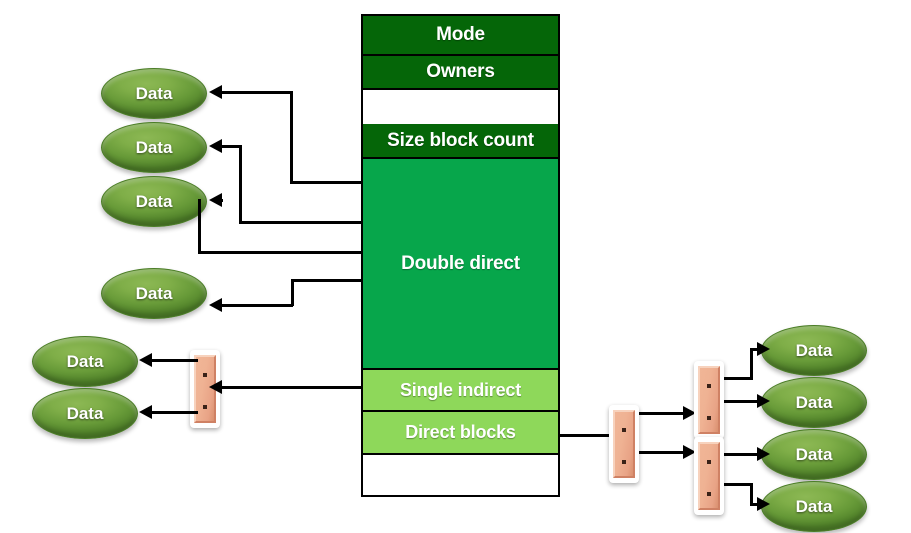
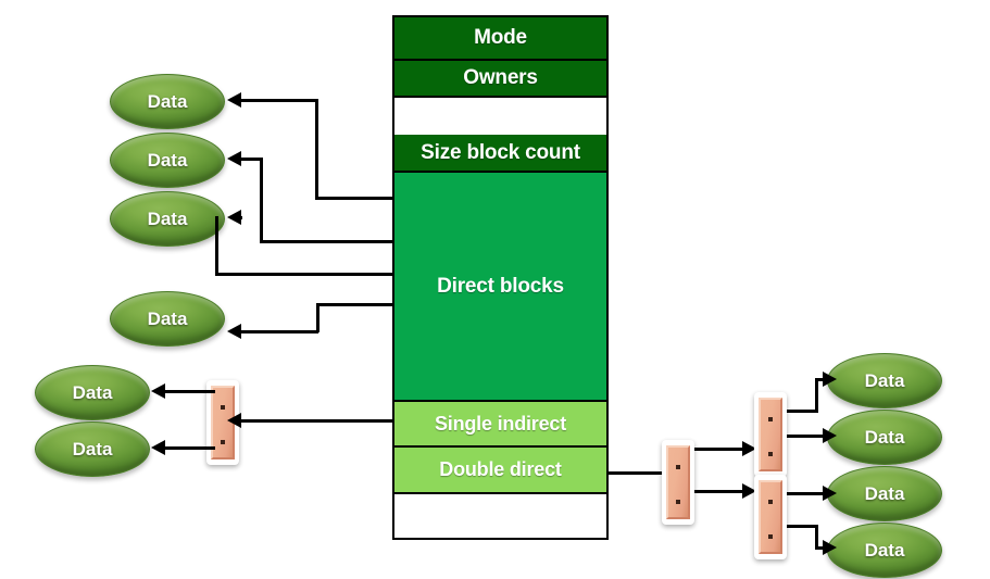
  Mode
  Owners
  Size block count
- Double direct
+ Direct blocks
  Single indirect
- Direct blocks
+ Double direct
  Data
  Data
  Data
  Data
  Data
  Data
  Data
  Data
  Data
  Data
